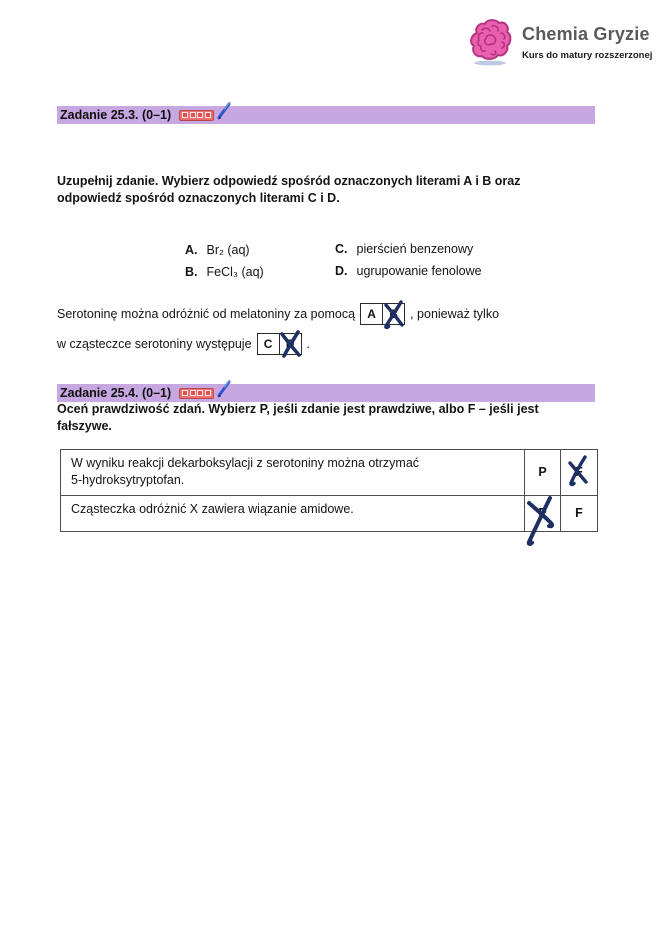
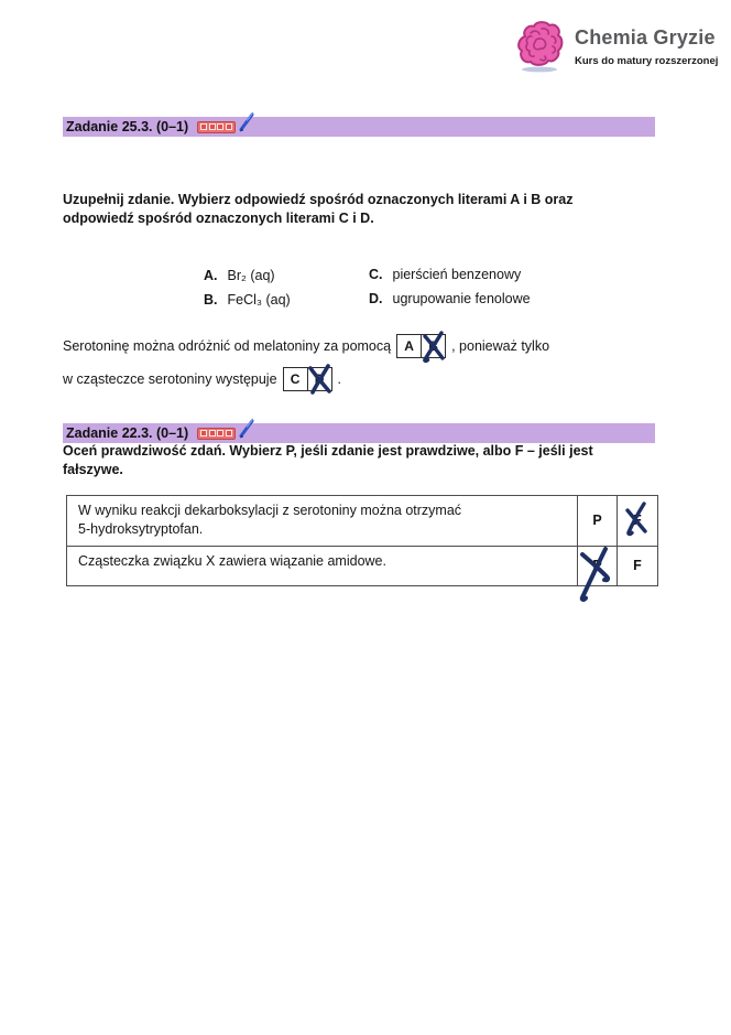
  Chemia Gryzie
  Kurs do matury rozszerzonej
  Zadanie 25.3. (0–1)
  Uzupełnij zdanie. Wybierz odpowiedź spośród oznaczonych literami A i B oraz
  odpowiedź spośród oznaczonych literami C i D.
  A.
  Br₂ (aq)
  B.
  FeCl₃ (aq)
  C.
  pierścień benzenowy
  D.
  ugrupowanie fenolowe
  Serotoninę można odróżnić od melatoniny za pomocą
  A
  , ponieważ tylko
  w cząsteczce serotoniny występuje
  C
  .
- Zadanie 25.4. (0–1)
+ Zadanie 22.3. (0–1)
  Oceń prawdziwość zdań. Wybierz P, jeśli zdanie jest prawdziwe, albo F – jeśli jest
  fałszywe.
  W wyniku reakcji dekarboksylacji z serotoniny można otrzymać
  5-hydroksytryptofan.
  P
- Cząsteczka odróżnić X zawiera wiązanie amidowe.
+ Cząsteczka związku X zawiera wiązanie amidowe.
  F
